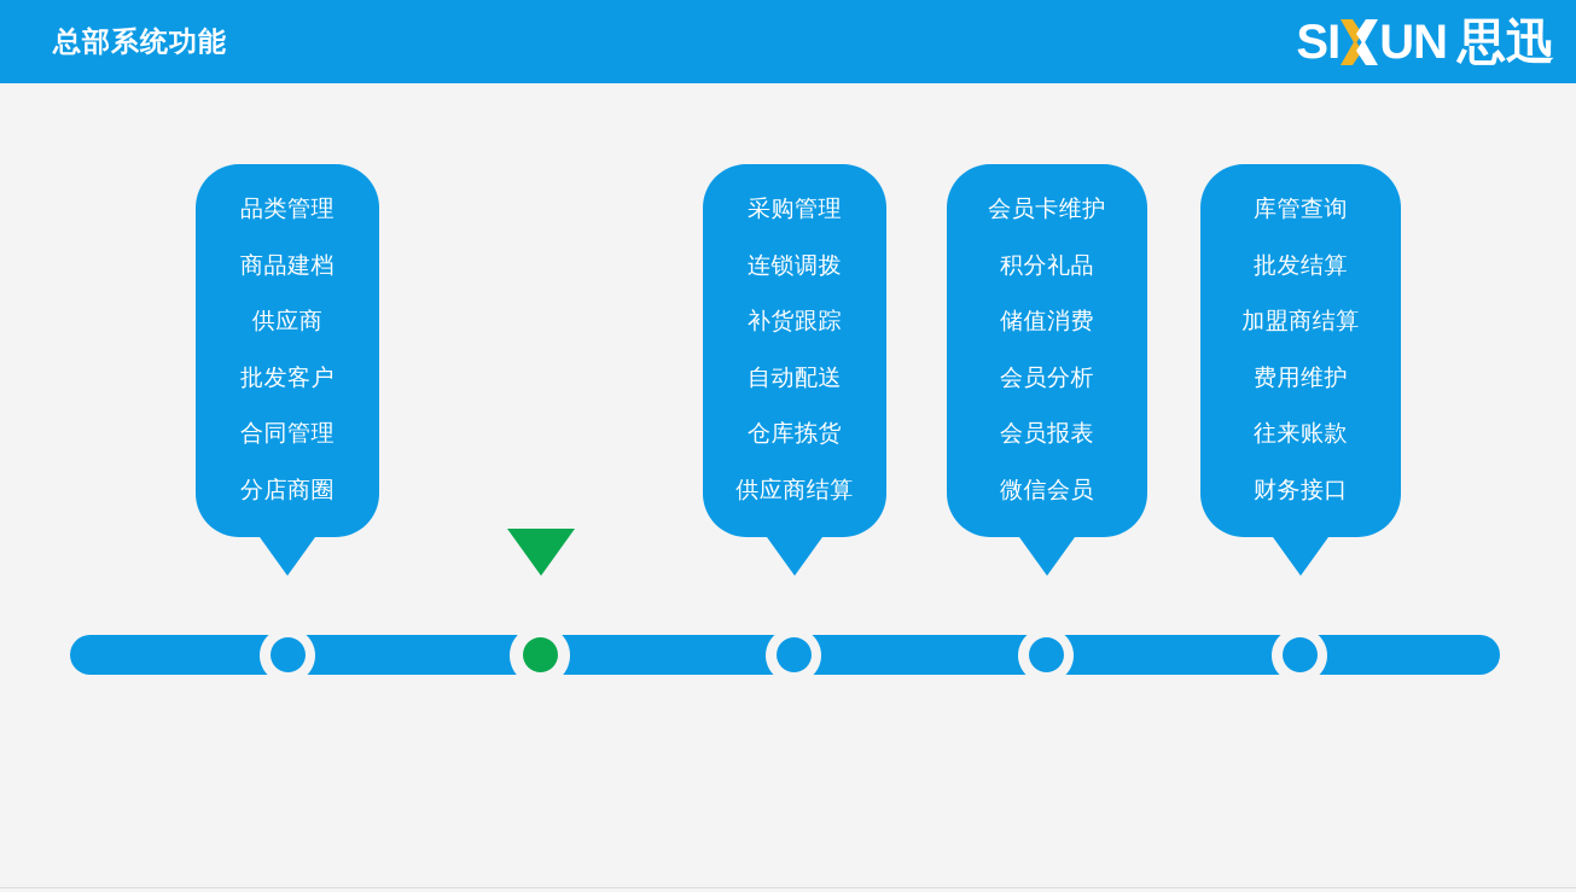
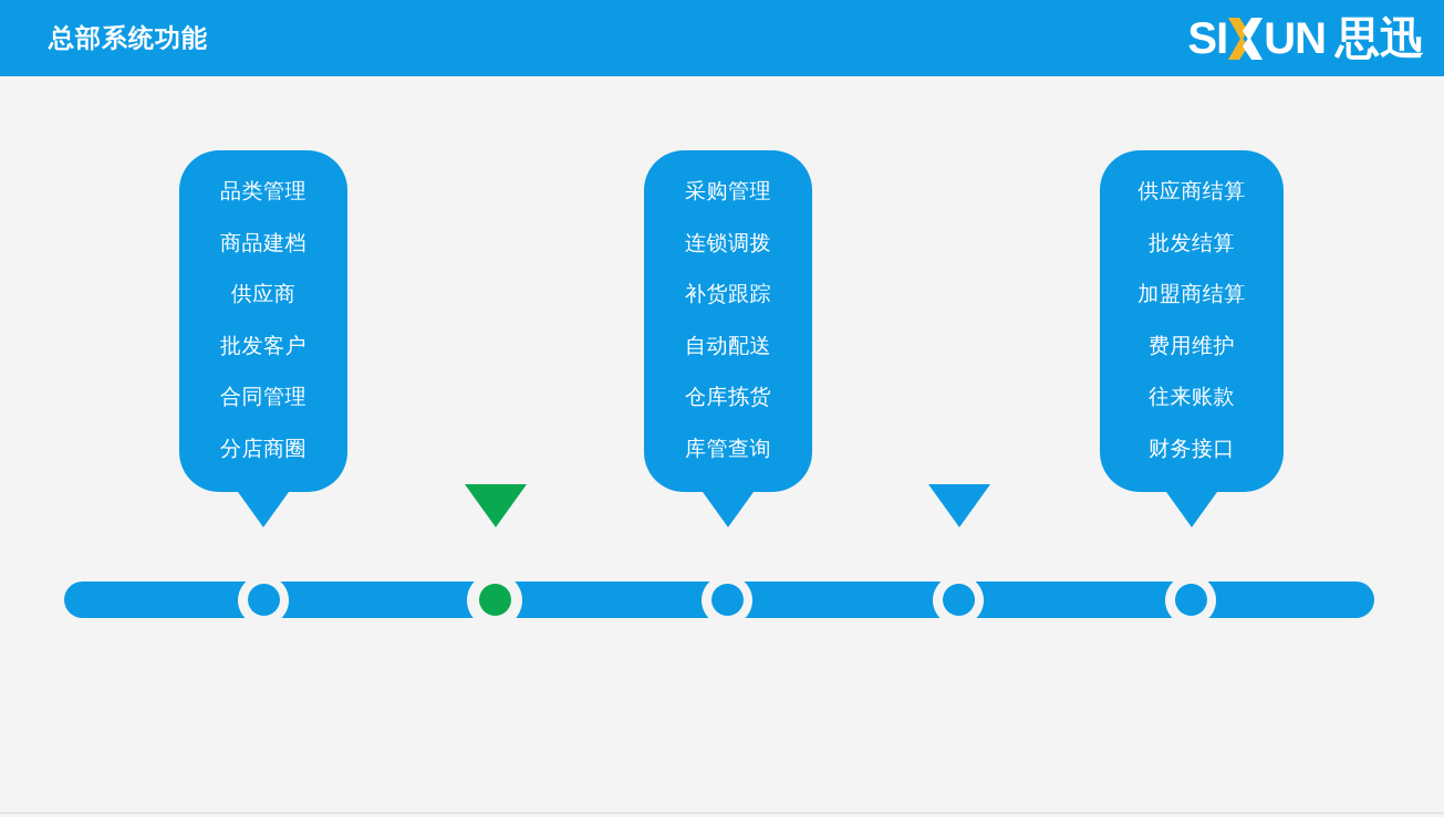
  总部系统功能
  SI
  UN
  思迅
  品类管理
  商品建档
  供应商
  批发客户
  合同管理
  分店商圈
  采购管理
  连锁调拨
  补货跟踪
  自动配送
  仓库拣货
- 供应商结算
+ 库管查询
- 会员卡维护
- 积分礼品
- 储值消费
- 会员分析
- 会员报表
- 微信会员
- 库管查询
+ 供应商结算
  批发结算
  加盟商结算
  费用维护
  往来账款
  财务接口
